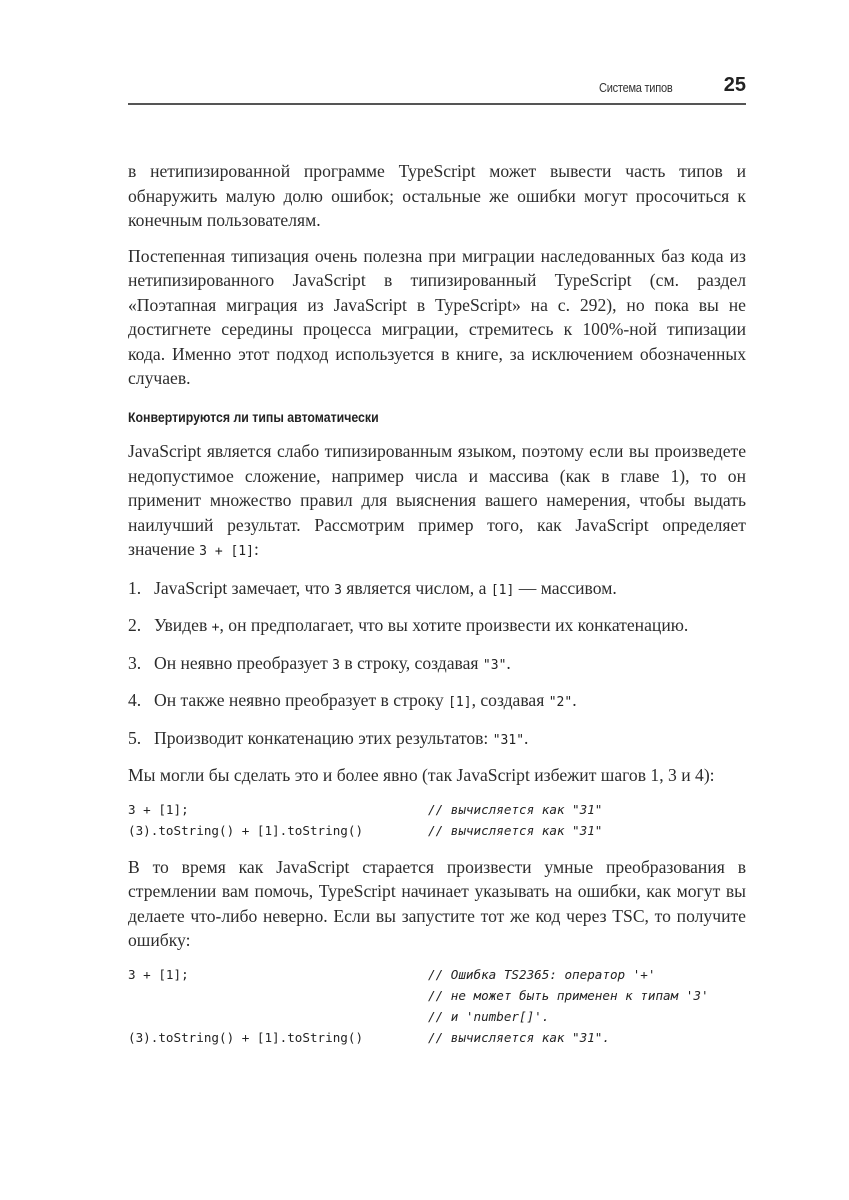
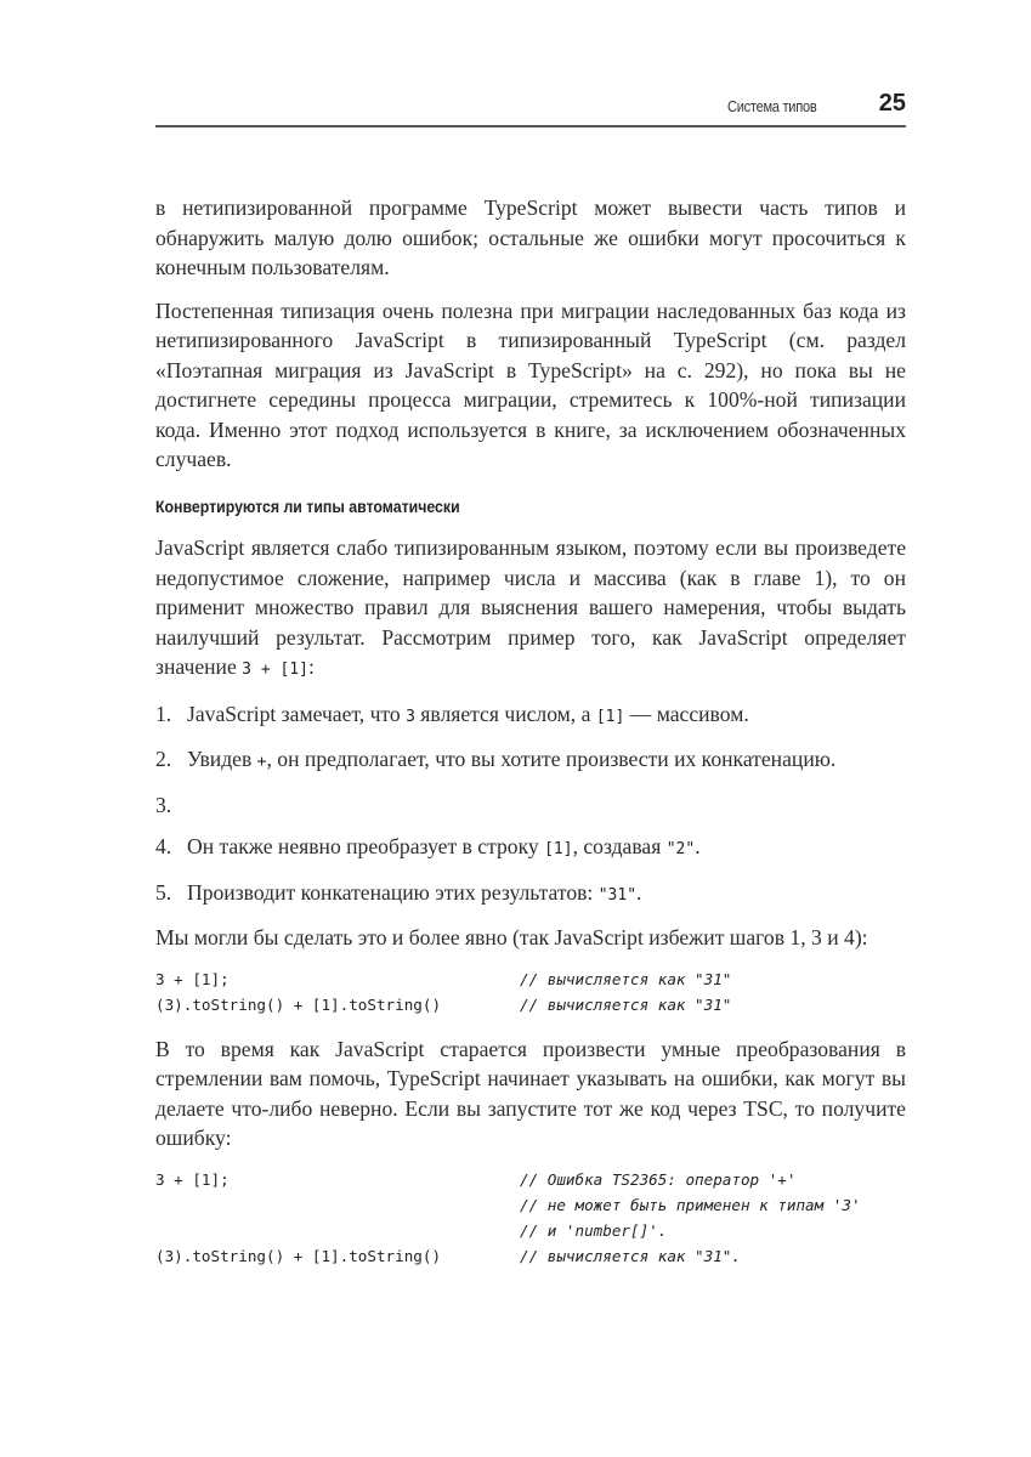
  Система типов
  25
  в нетипизированной программе TypeScript может вывести часть типов и обнаружить малую долю ошибок; остальные же ошибки могут просочиться к конечным пользователям.
  Постепенная типизация очень полезна при миграции наследованных баз кода из нетипизированного JavaScript в типизированный TypeScript (см. раздел «Поэтапная миграция из JavaScript в TypeScript» на с. 292), но пока вы не достигнете середины процесса миграции, стремитесь к 100%-ной типизации кода. Именно этот подход используется в книге, за исключением обозначенных случаев.
  Конвертируются ли типы автоматически
  JavaScript является слабо типизированным языком, поэтому если вы произведете недопустимое сложение, например числа и массива (как в главе 1), то он применит множество правил для выяснения вашего намерения, чтобы выдать наилучший результат. Рассмотрим пример того, как JavaScript определяет значение 3 + [1]:
  1.
  JavaScript замечает, что 3 является числом, а [1] — массивом.
  2.
  Увидев +, он предполагает, что вы хотите произвести их конкатенацию.
  3.
- Он неявно преобразует 3 в строку, создавая "3".
  4.
  Он также неявно преобразует в строку [1], создавая "2".
  5.
  Производит конкатенацию этих результатов: "31".
  Мы могли бы сделать это и более явно (так JavaScript избежит шагов 1, 3 и 4):
  3 + [1];
  // вычисляется как "31"
  (3).toString() + [1].toString()
  // вычисляется как "31"
  В то время как JavaScript старается произвести умные преобразования в стремлении вам помочь, TypeScript начинает указывать на ошибки, как могут вы делаете что-либо неверно. Если вы запустите тот же код через TSC, то получите ошибку:
  3 + [1];
  // Ошибка TS2365: оператор '+'
  // не может быть применен к типам '3'
  // и 'number[]'.
  (3).toString() + [1].toString()
  // вычисляется как "31".
